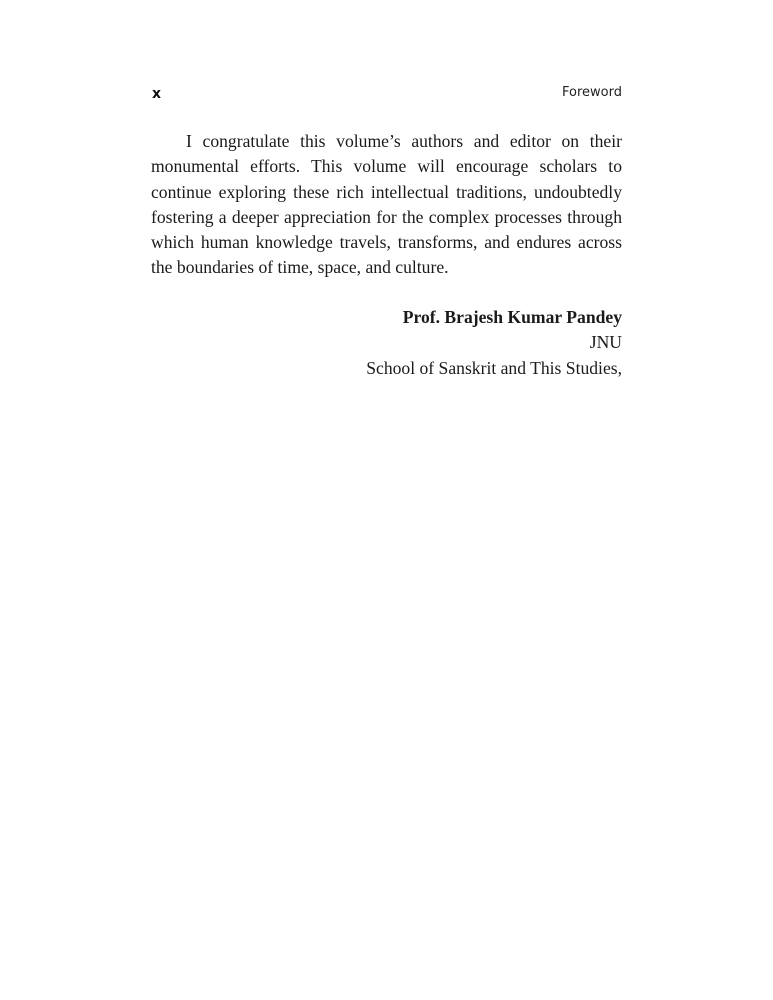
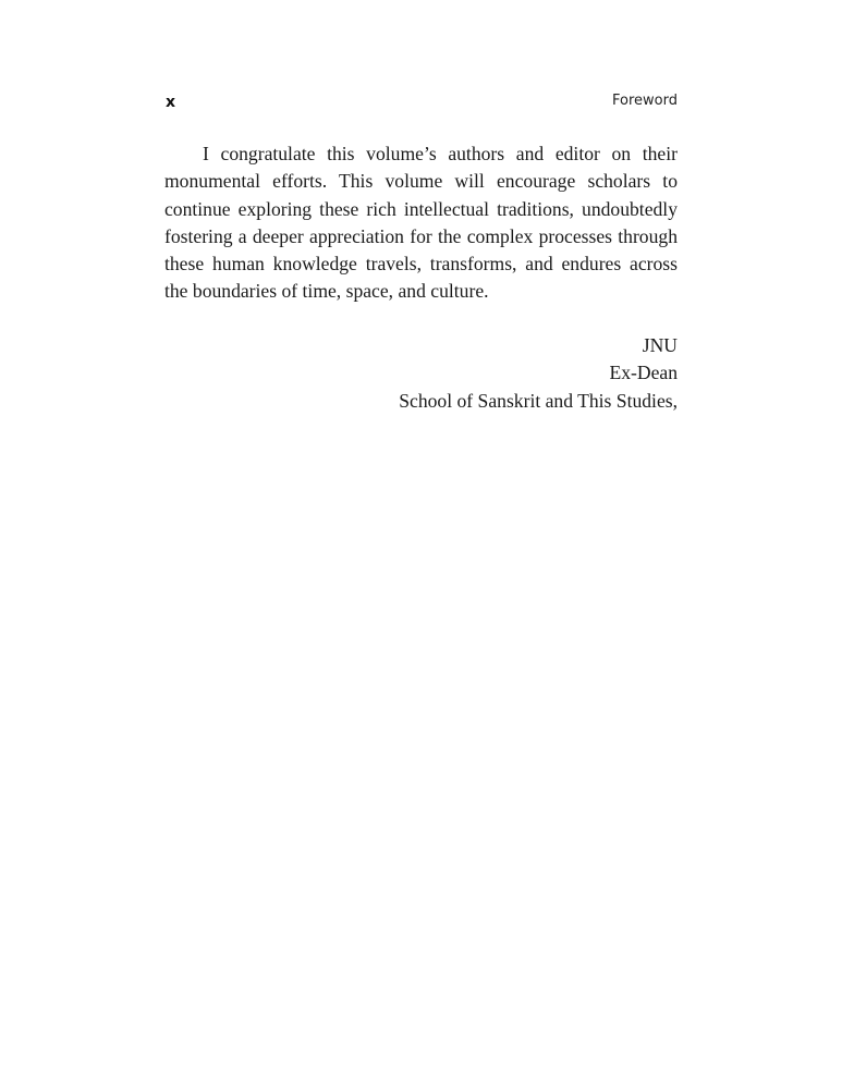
  x
  Foreword
- I congratulate this volume’s authors and editor on their monumental efforts. This volume will encourage scholars to continue exploring these rich intellectual traditions, undoubtedly fostering a deeper appreciation for the complex processes through which human knowledge travels, transforms, and endures across the boundaries of time, space, and culture.
+ I congratulate this volume’s authors and editor on their monumental efforts. This volume will encourage scholars to continue exploring these rich intellectual traditions, undoubtedly fostering a deeper appreciation for the complex processes through these human knowledge travels, transforms, and endures across the boundaries of time, space, and culture.
- Prof. Brajesh Kumar Pandey
  JNU
+ Ex-Dean
  School of Sanskrit and This Studies,
